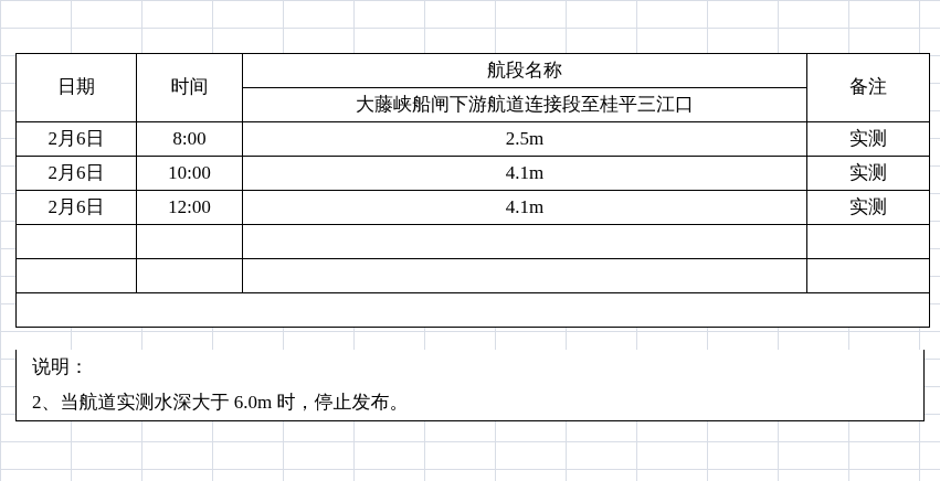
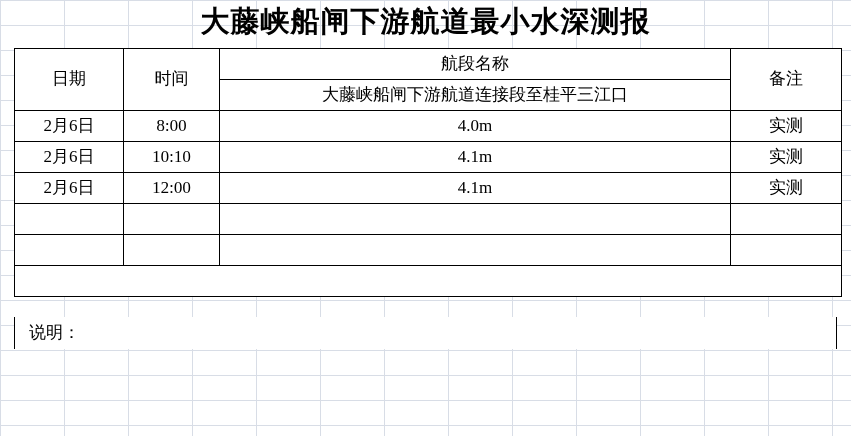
+ 大藤峡船闸下游航道最小水深测报
  日期	时间	航段名称	备注
  大藤峡船闸下游航道连接段至桂平三江口
- 2月6日	8:00	2.5m	实测
+ 2月6日	8:00	4.0m	实测
- 2月6日	10:00	4.1m	实测
+ 2月6日	10:10	4.1m	实测
  2月6日	12:00	4.1m	实测
  说明：
- 2、当航道实测水深大于 6.0m 时，停止发布。
